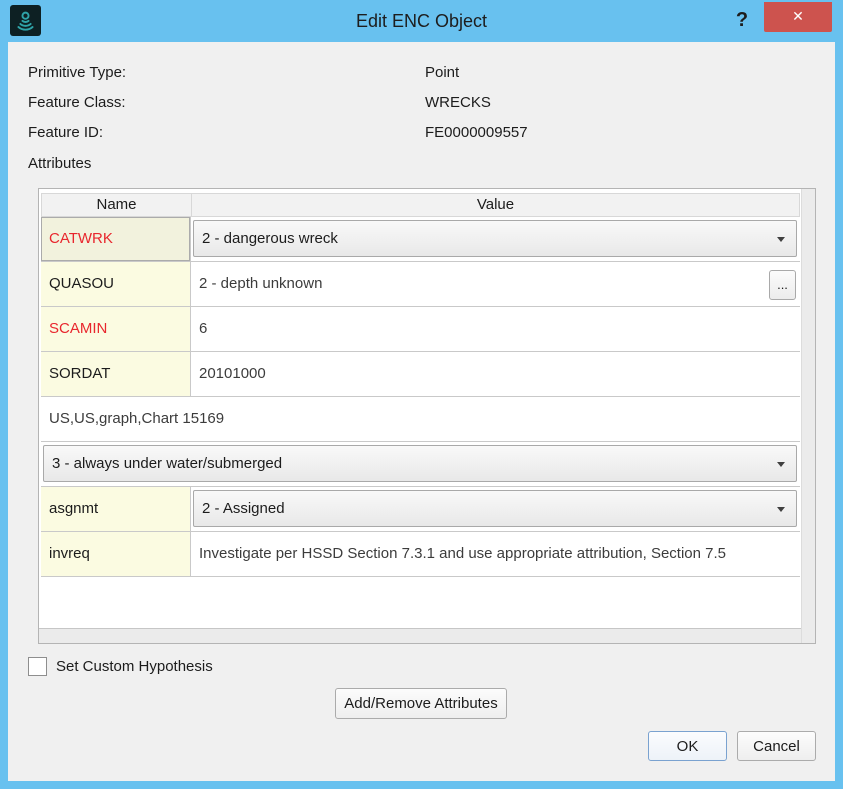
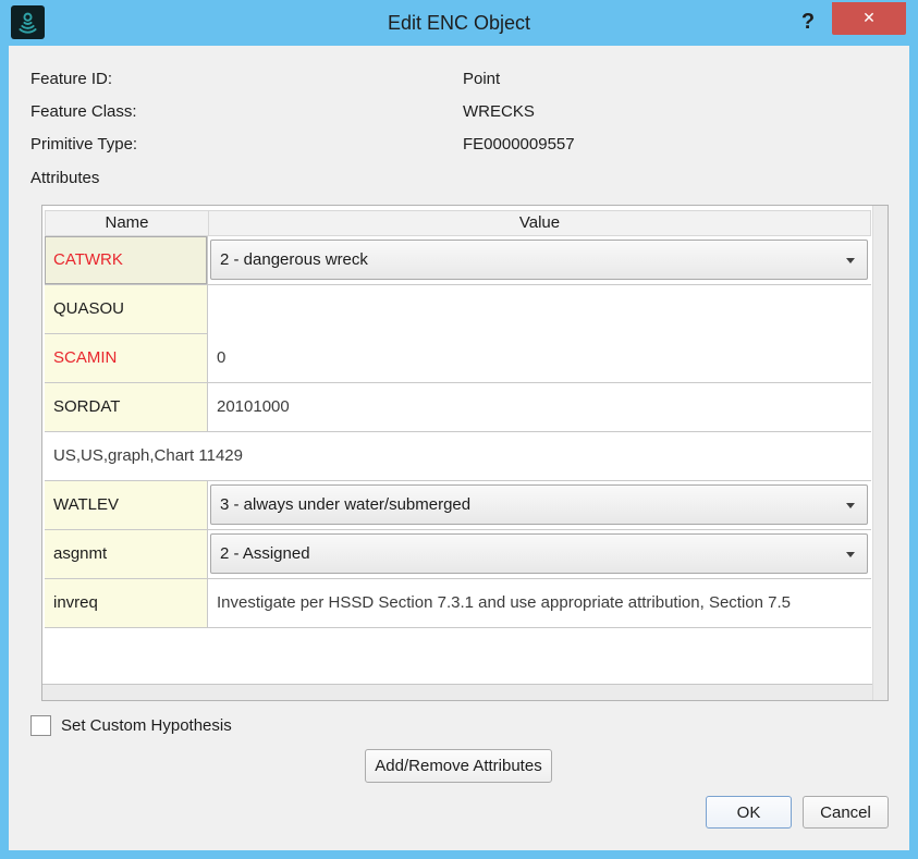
  Edit ENC Object
  ?
  ✕
- Primitive Type:
+ Feature ID:
  Point
  Feature Class:
  WRECKS
- Feature ID:
+ Primitive Type:
  FE0000009557
  Attributes
  Name
  Value
  CATWRK
  2 - dangerous wreck
  QUASOU
- 2 - depth unknown
- ...
  SCAMIN
- 6
+ 0
  SORDAT
  20101000
- US,US,graph,Chart 15169
+ US,US,graph,Chart 11429
+ WATLEV
  3 - always under water/submerged
  asgnmt
  2 - Assigned
  invreq
  Investigate per HSSD Section 7.3.1 and use appropriate attribution, Section 7.5
  Set Custom Hypothesis
  Add/Remove Attributes
  OK
  Cancel
